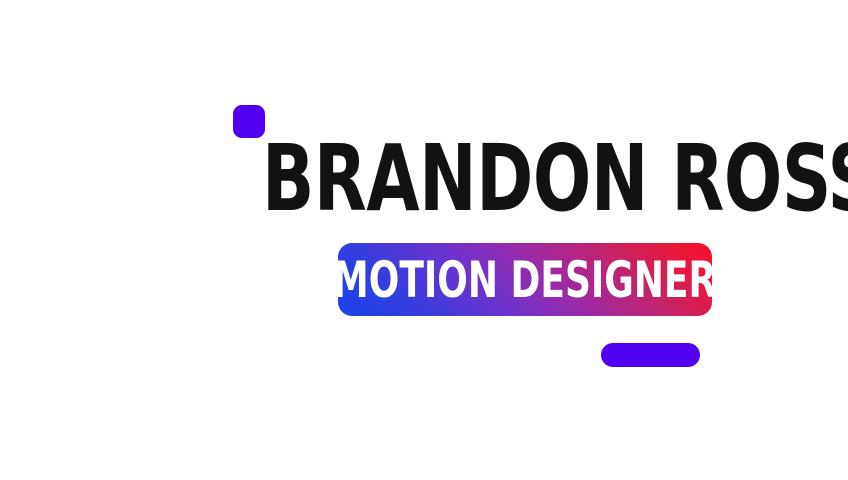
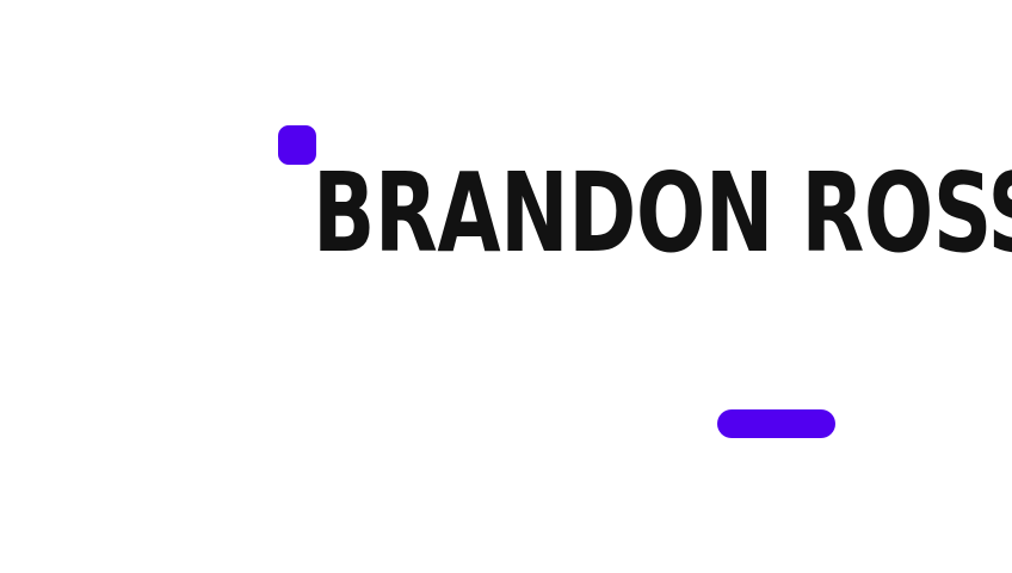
  BRANDON ROS
- MOTION DESIGNER
